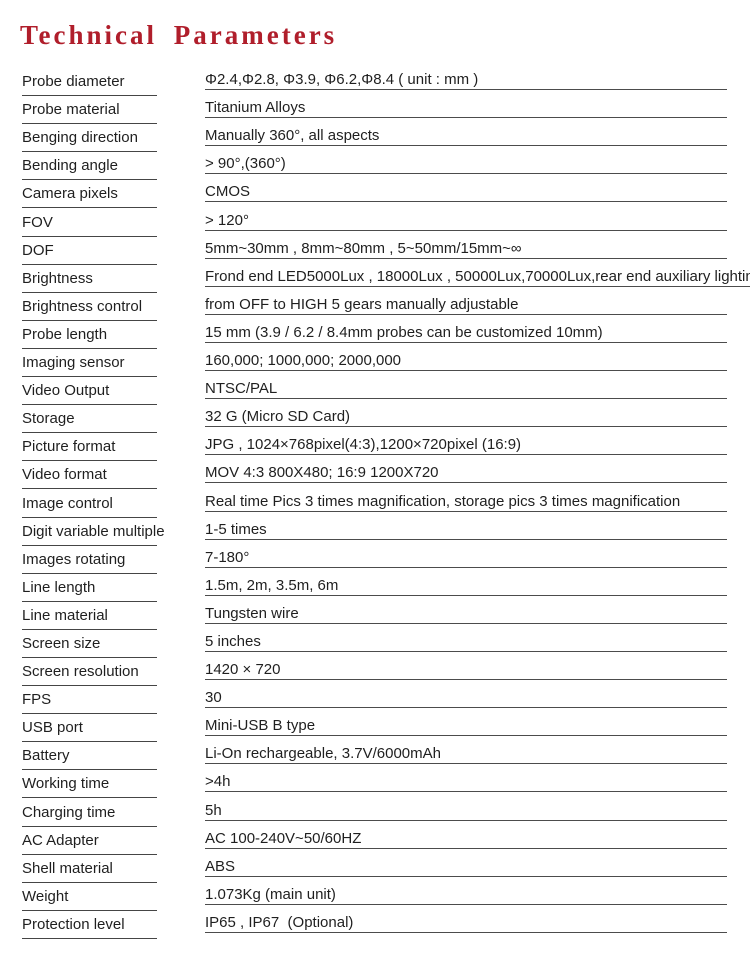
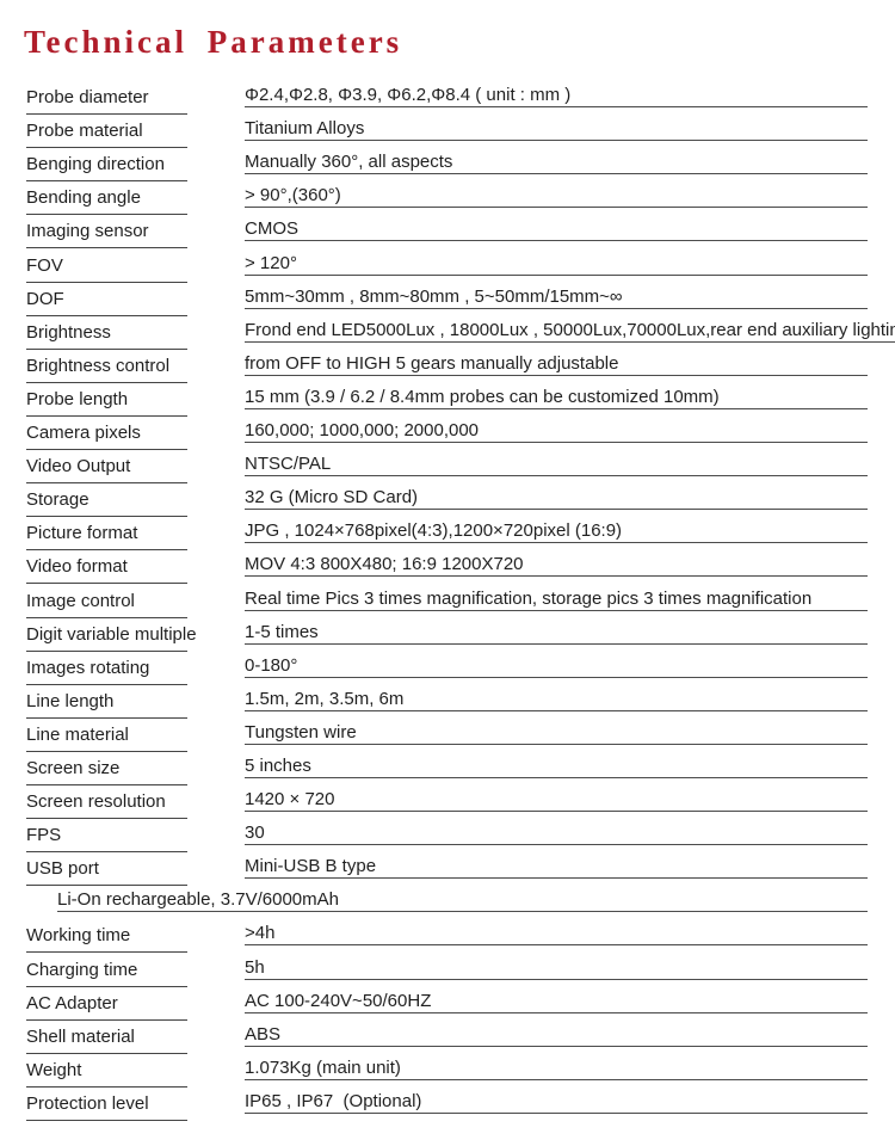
  Technical Parameters
  Probe diameter
  Φ2.4,Φ2.8, Φ3.9, Φ6.2,Φ8.4 ( unit : mm )
  Probe material
  Titanium Alloys
  Benging direction
  Manually 360°, all aspects
  Bending angle
  > 90°,(360°)
- Camera pixels
+ Imaging sensor
  CMOS
  FOV
  > 120°
  DOF
  5mm~30mm , 8mm~80mm , 5~50mm/15mm~∞
  Brightness
  Frond end LED5000Lux , 18000Lux , 50000Lux,70000Lux,rear end auxiliary lighti
  Brightness control
  from OFF to HIGH 5 gears manually adjustable
  Probe length
  15 mm (3.9 / 6.2 / 8.4mm probes can be customized 10mm)
- Imaging sensor
+ Camera pixels
  160,000; 1000,000; 2000,000
  Video Output
  NTSC/PAL
  Storage
  32 G (Micro SD Card)
  Picture format
  JPG , 1024×768pixel(4:3),1200×720pixel (16:9)
  Video format
  MOV 4:3 800X480; 16:9 1200X720
  Image control
  Real time Pics 3 times magnification, storage pics 3 times magnification
  Digit variable multiple
  1-5 times
  Images rotating
- 7-180°
+ 0-180°
  Line length
  1.5m, 2m, 3.5m, 6m
  Line material
  Tungsten wire
  Screen size
  5 inches
  Screen resolution
  1420 × 720
  FPS
  30
  USB port
  Mini-USB B type
- Battery
  Li-On rechargeable, 3.7V/6000mAh
  Working time
  >4h
  Charging time
  5h
  AC Adapter
  AC 100-240V~50/60HZ
  Shell material
  ABS
  Weight
  1.073Kg (main unit)
  Protection level
  IP65 , IP67 (Optional)
